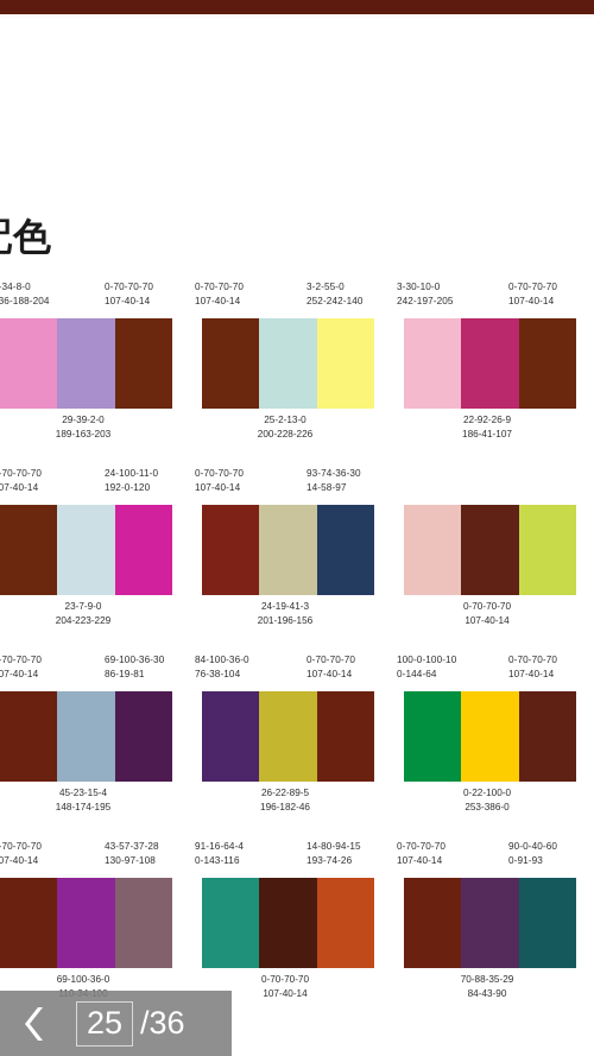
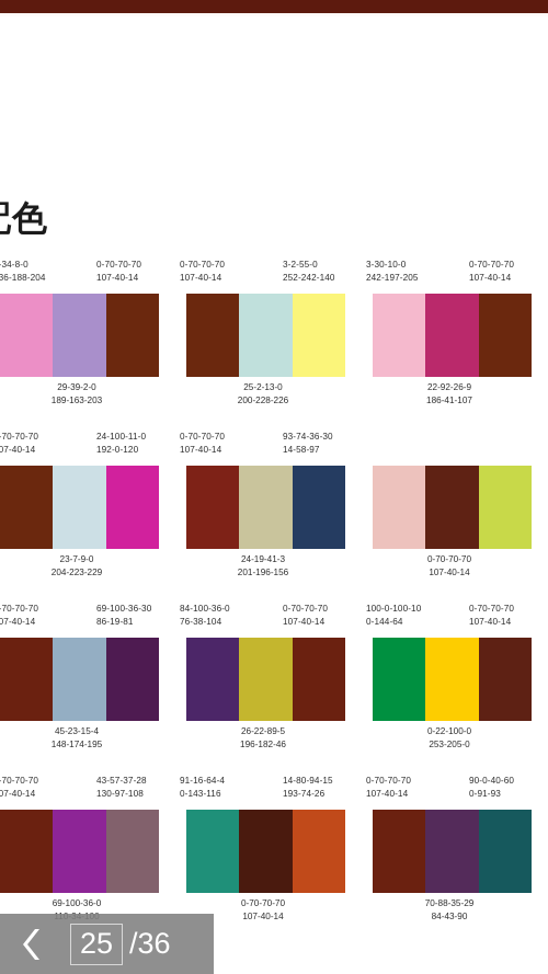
  -34-8-0
  36-188-204
  0-70-70-70
  107-40-14
  29-39-2-0
  189-163-203
  0-70-70-70
  107-40-14
  3-2-55-0
  252-242-140
  25-2-13-0
  200-228-226
  3-30-10-0
  242-197-205
  0-70-70-70
  107-40-14
  22-92-26-9
  186-41-107
  -70-70-70
  07-40-14
  24-100-11-0
  192-0-120
  23-7-9-0
  204-223-229
  0-70-70-70
  107-40-14
  93-74-36-30
  14-58-97
  24-19-41-3
  201-196-156
  0-70-70-70
  107-40-14
  -70-70-70
  07-40-14
  69-100-36-30
  86-19-81
  45-23-15-4
  148-174-195
  84-100-36-0
  76-38-104
  0-70-70-70
  107-40-14
  26-22-89-5
  196-182-46
  100-0-100-10
  0-144-64
  0-70-70-70
  107-40-14
  0-22-100-0
- 253-386-0
+ 253-205-0
  -70-70-70
  07-40-14
  43-57-37-28
  130-97-108
  69-100-36-0
  110-34-100
  91-16-64-4
  0-143-116
  14-80-94-15
  193-74-26
  0-70-70-70
  107-40-14
  0-70-70-70
  107-40-14
  90-0-40-60
  0-91-93
  70-88-35-29
  84-43-90
  25
  /36
